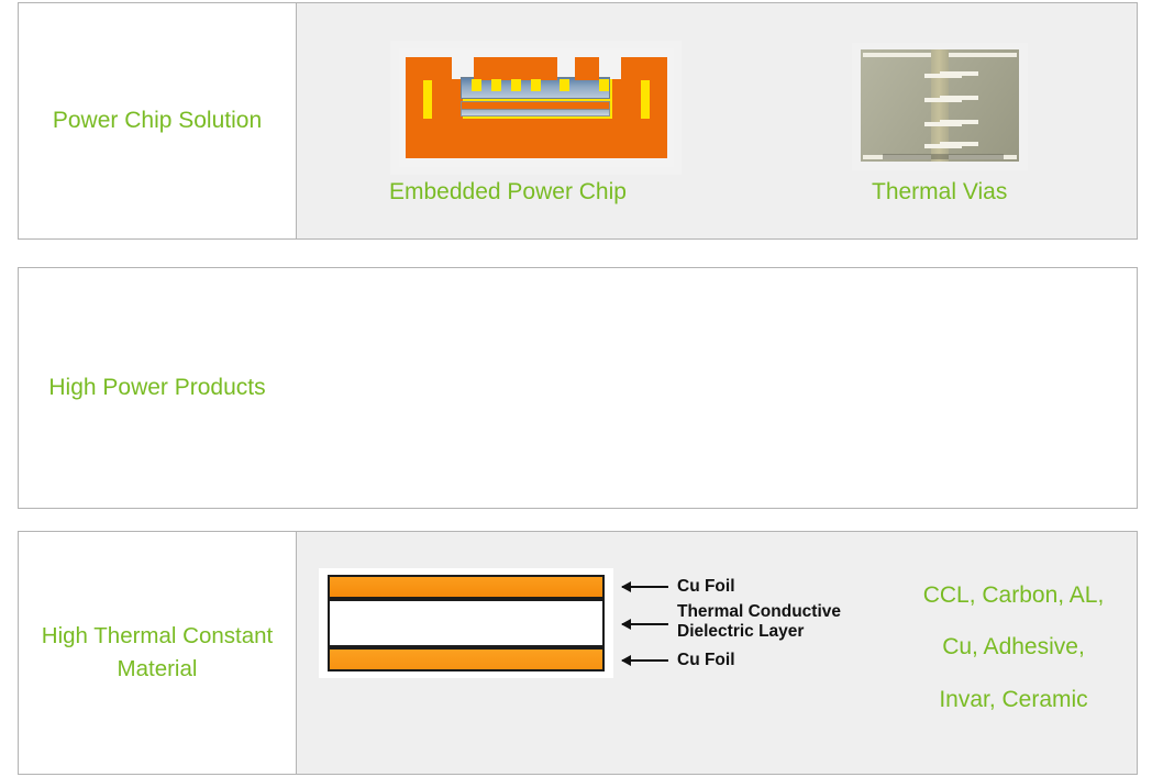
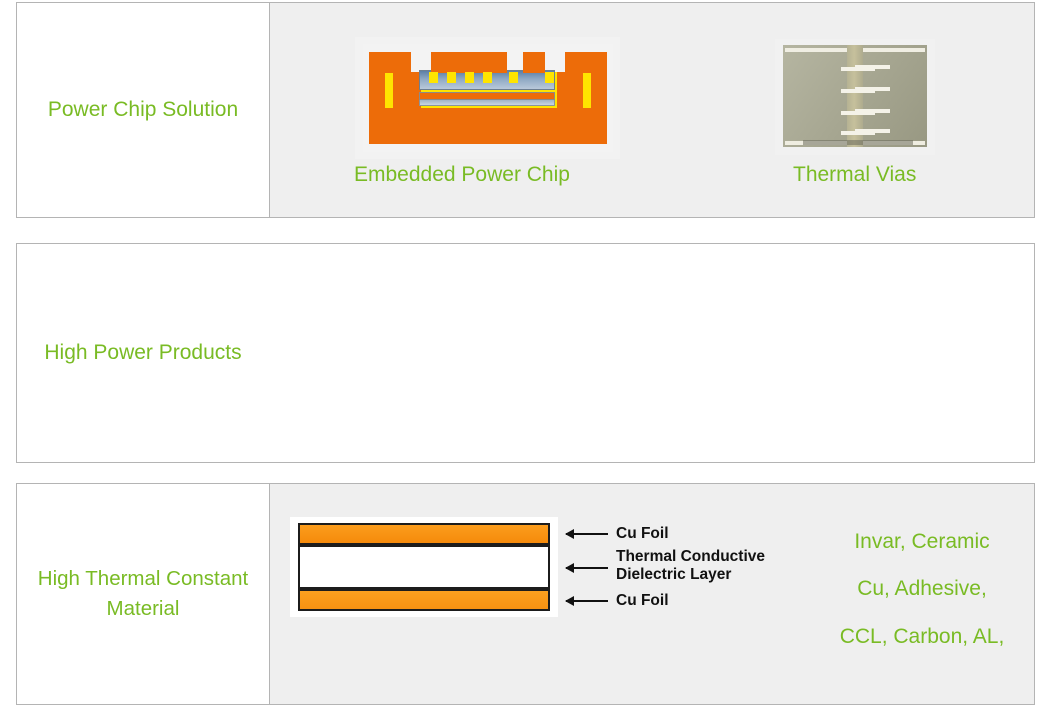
  Power Chip Solution
  Embedded Power Chip
  Thermal Vias
  High Power Products
  High Thermal Constant
  Material
  Cu Foil
  Thermal Conductive
  Dielectric Layer
  Cu Foil
- CCL, Carbon, AL,
+ Invar, Ceramic
  Cu, Adhesive,
- Invar, Ceramic
+ CCL, Carbon, AL,
